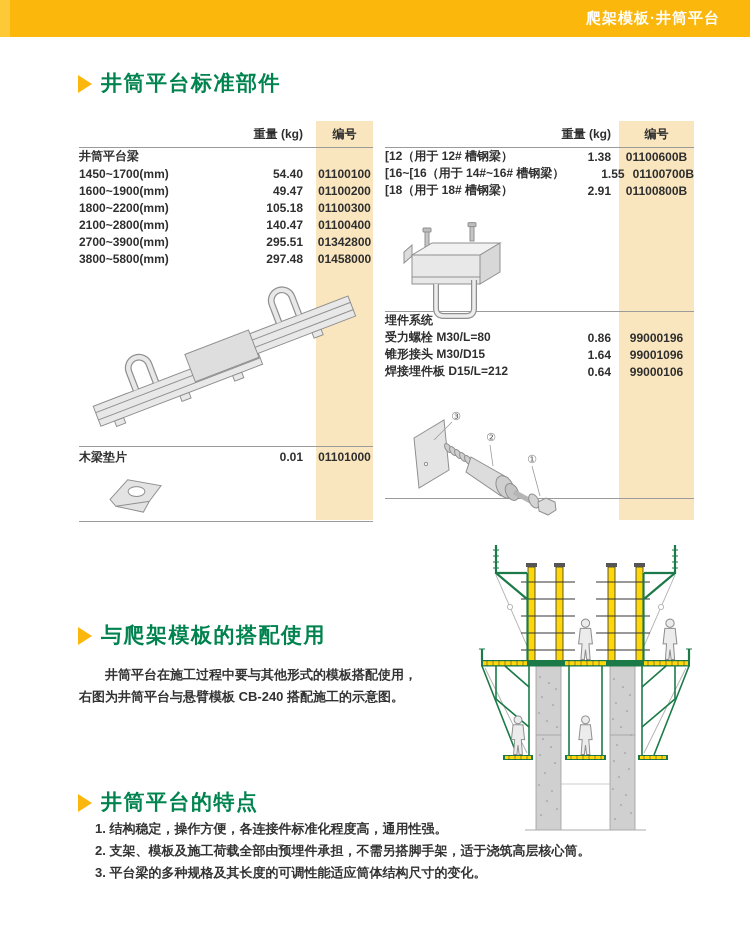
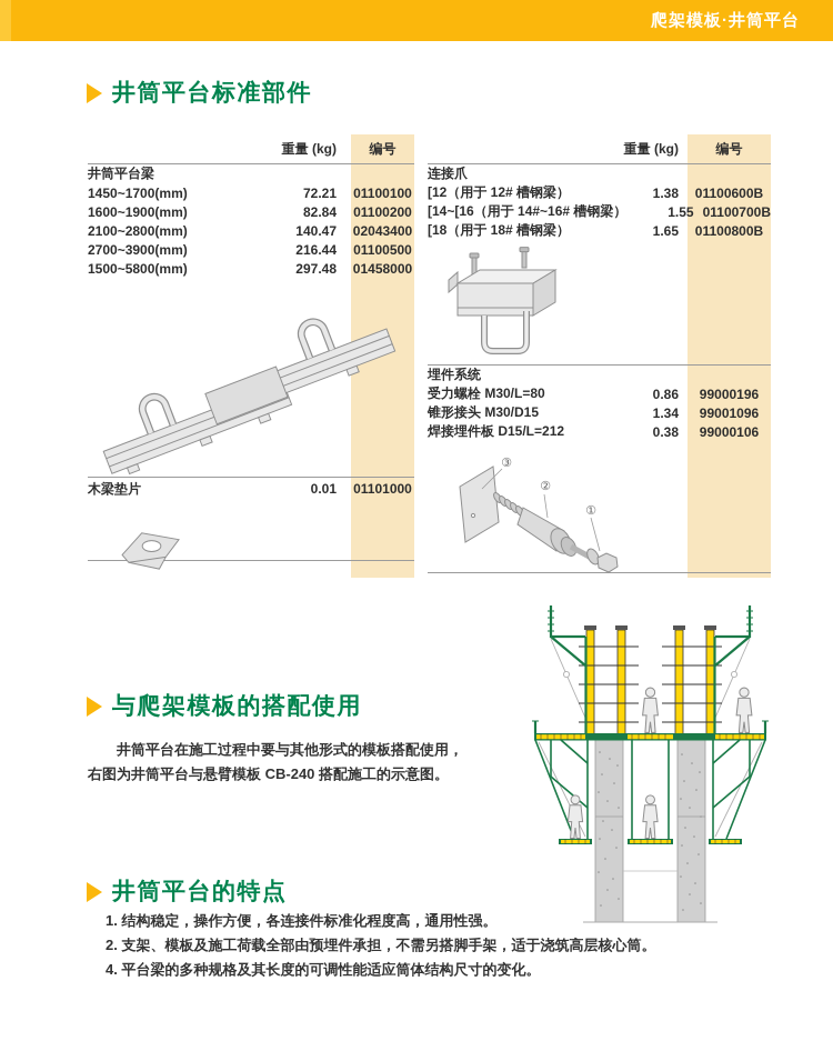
  爬架模板·井筒平台
  井筒平台标准部件
  重量 (kg)
  编号
  井筒平台梁
  1450~1700(mm)
- 54.40
+ 72.21
  01100100
  1600~1900(mm)
- 49.47
+ 82.84
  01100200
- 1800~2200(mm)
- 105.18
- 01100300
  2100~2800(mm)
  140.47
- 01100400
+ 02043400
  2700~3900(mm)
- 295.51
+ 216.44
- 01342800
+ 01100500
- 3800~5800(mm)
+ 1500~5800(mm)
  297.48
  01458000
  木梁垫片
  0.01
  01101000
  重量 (kg)
  编号
+ 连接爪
  [12（用于 12# 槽钢梁）
  1.38
  01100600B
- [16~[16（用于 14#~16# 槽钢梁）
+ [14~[16（用于 14#~16# 槽钢梁）
  1.55
  01100700B
  [18（用于 18# 槽钢梁）
- 2.91
+ 1.65
  01100800B
  埋件系统
  受力螺栓 M30/L=80
  0.86
  99000196
  锥形接头 M30/D15
- 1.64
+ 1.34
  99001096
  焊接埋件板 D15/L=212
- 0.64
+ 0.38
  99000106
  ③
  ②
  ①
  与爬架模板的搭配使用
  井筒平台在施工过程中要与其他形式的模板搭配使用，右图为井筒平台与悬臂模板 CB-240 搭配施工的示意图。
  井筒平台的特点
  1. 结构稳定，操作方便，各连接件标准化程度高，通用性强。
  2. 支架、模板及施工荷载全部由预埋件承担，不需另搭脚手架，适于浇筑高层核心筒。
- 3. 平台梁的多种规格及其长度的可调性能适应筒体结构尺寸的变化。
+ 4. 平台梁的多种规格及其长度的可调性能适应筒体结构尺寸的变化。
